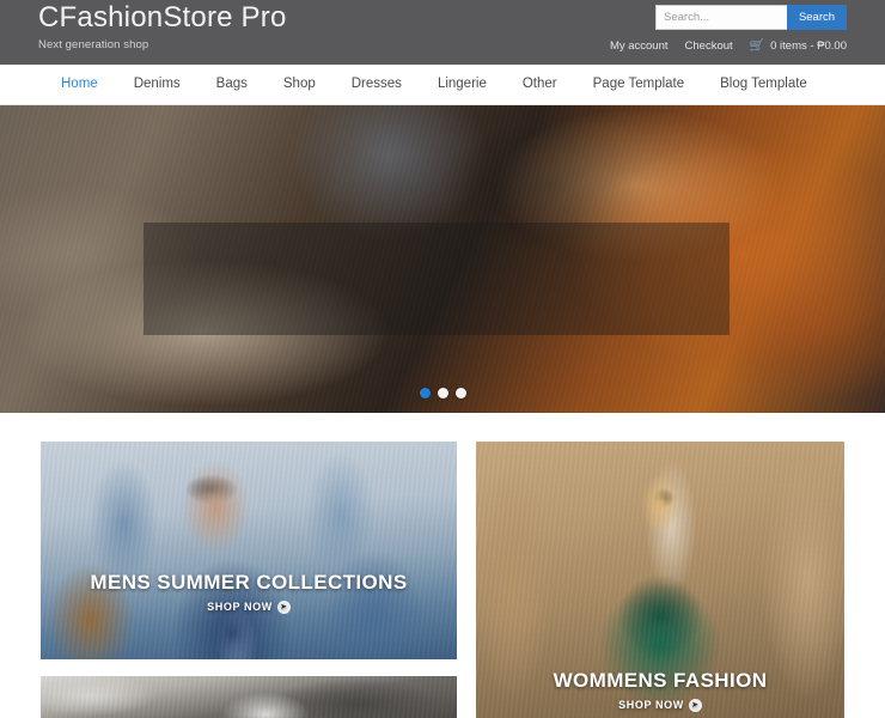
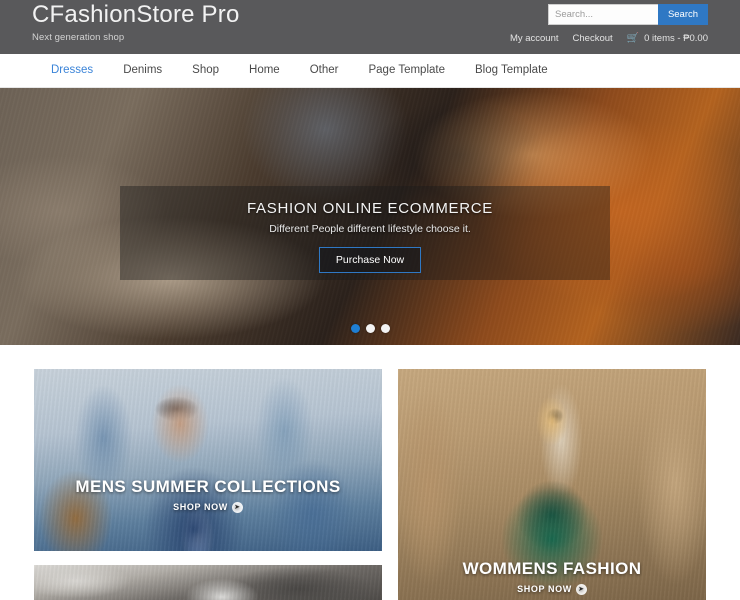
  CFashionStore Pro
  Next generation shop
  Search...
  Search
  My account
  Checkout
  🛒
  0 items - ₱0.00
- Home
+ Dresses
  Denims
- Bags
  Shop
- Dresses
+ Home
- Lingerie
  Other
  Page Template
  Blog Template
+ FASHION ONLINE ECOMMERCE
+ Different People different lifestyle choose it.
+ Purchase Now
  MENS SUMMER COLLECTIONS
  SHOP NOW
  WOMMENS FASHION
  SHOP NOW
